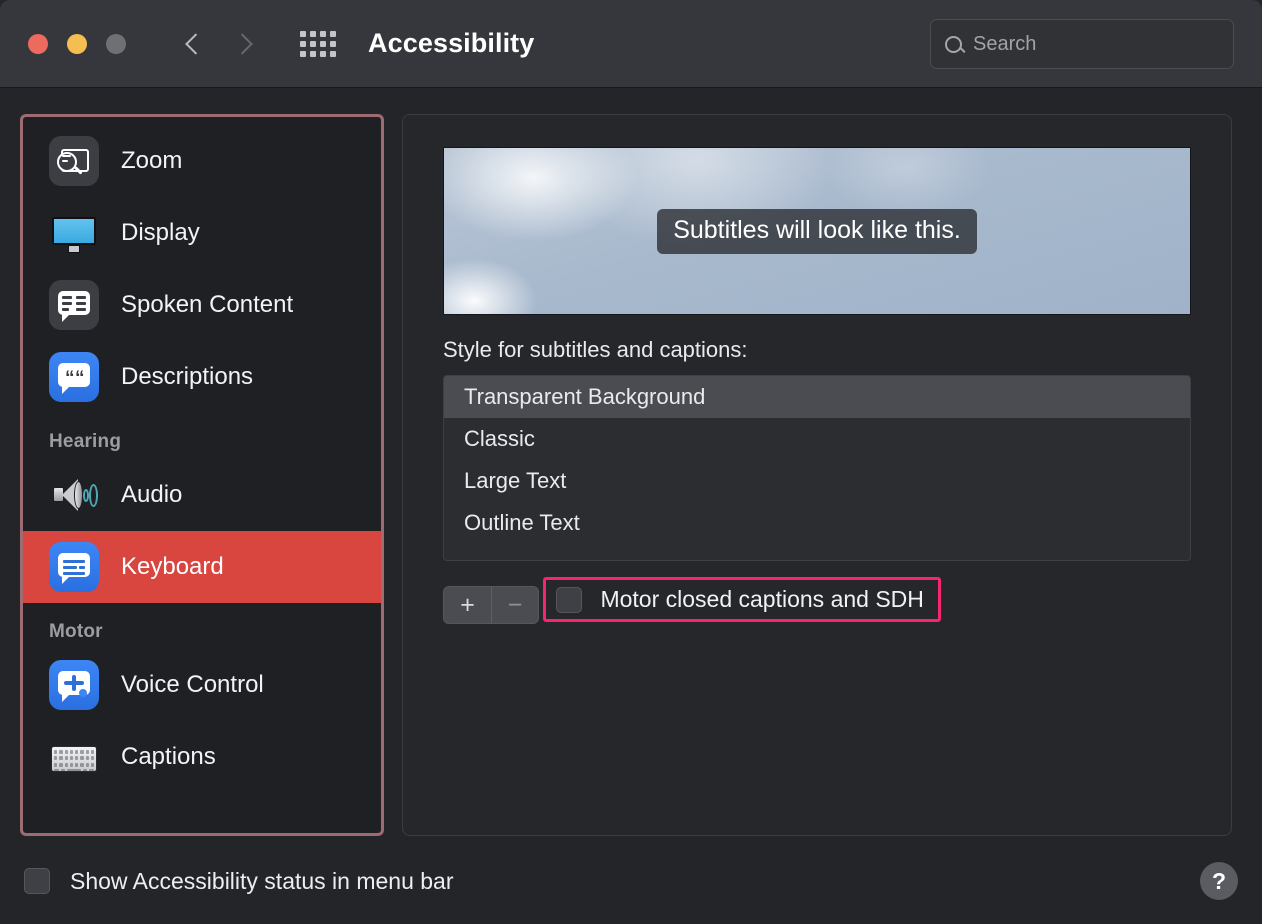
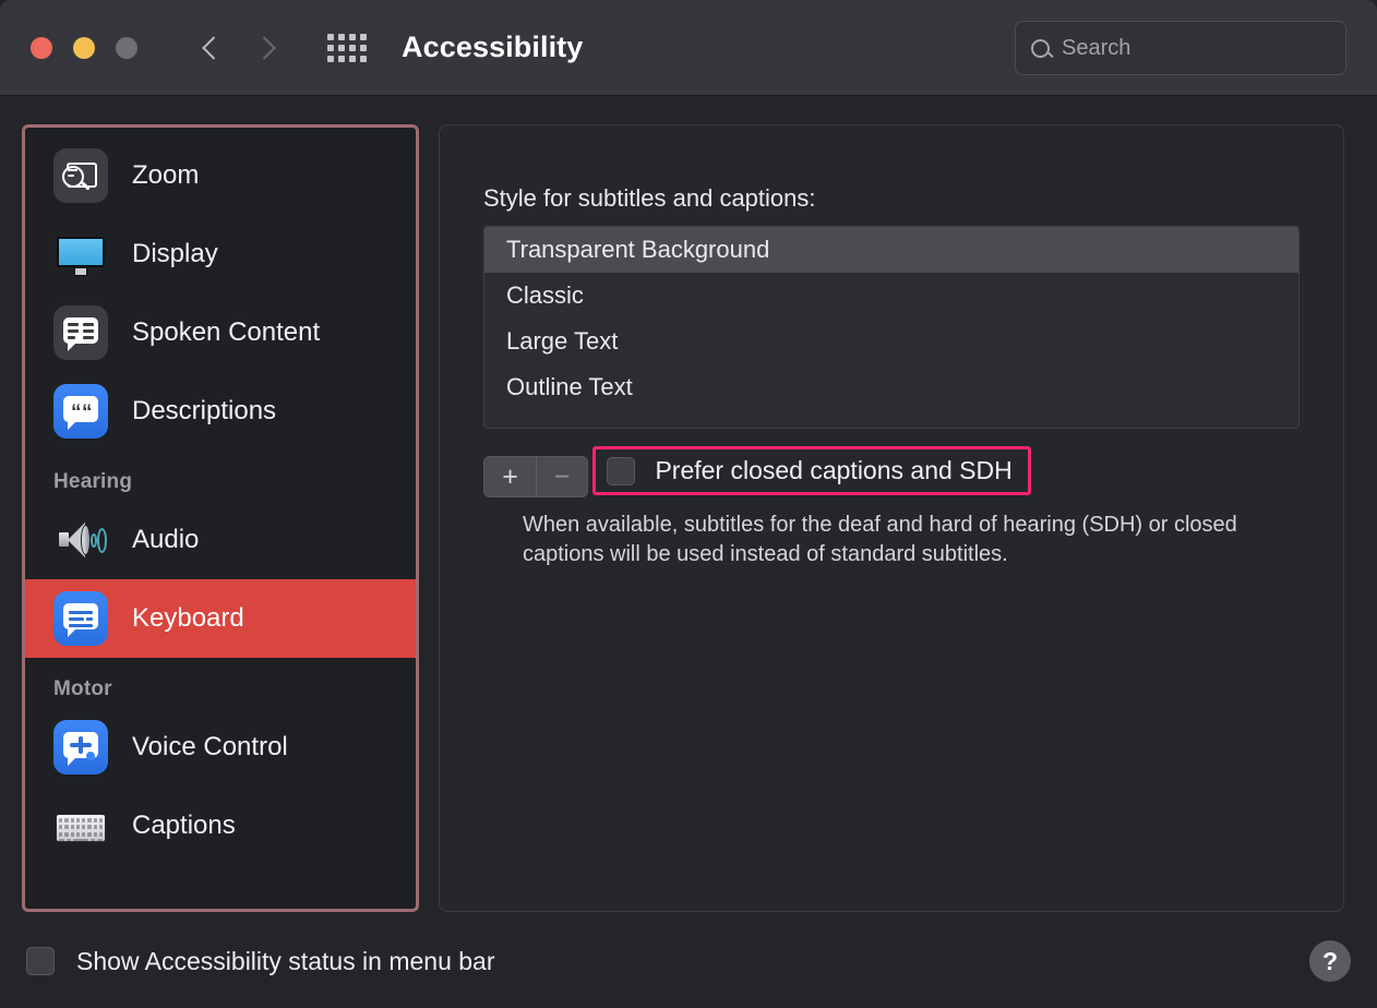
  Accessibility
  Search
  Zoom
  Display
  Spoken Content
  “
  “
  Descriptions
  Hearing
  Audio
  Keyboard
  Motor
  Voice Control
  Captions
- Subtitles will look like this.
  Style for subtitles and captions:
  Transparent Background
  Classic
  Large Text
  Outline Text
  +
  −
- Motor closed captions and SDH
+ Prefer closed captions and SDH
+ When available, subtitles for the deaf and hard of hearing (SDH) or closed captions will be used instead of standard subtitles.
  Show Accessibility status in menu bar
  ?
